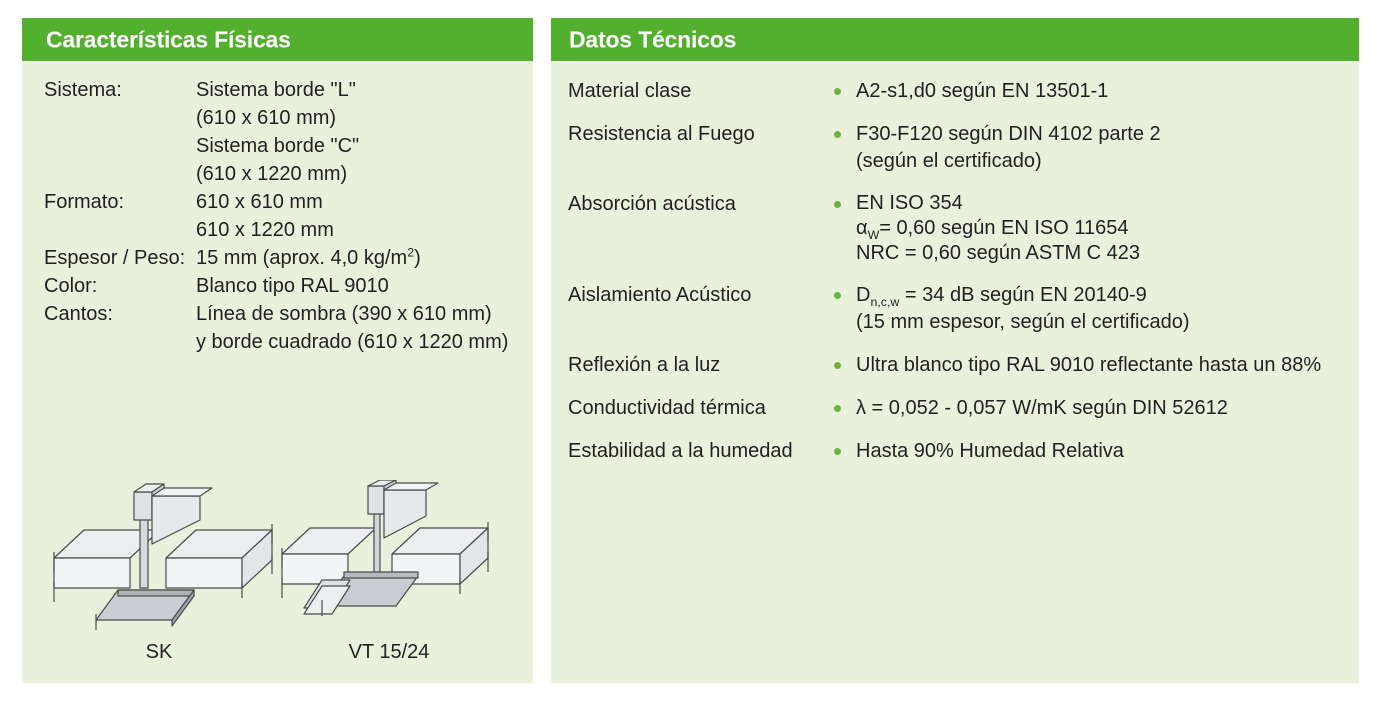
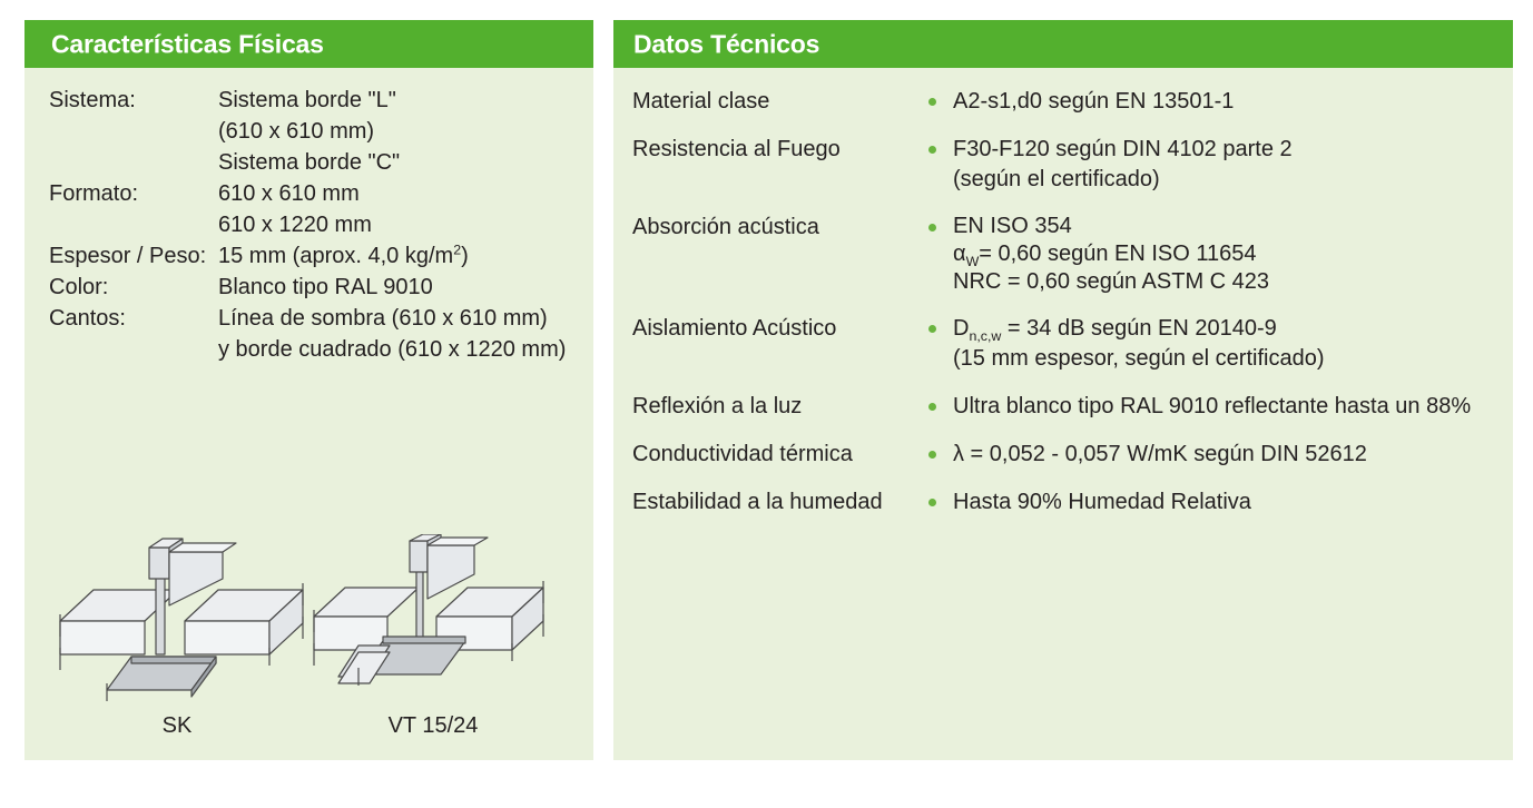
  Características Físicas
  Sistema:
  Sistema borde "L"
  (610 x 610 mm)
  Sistema borde "C"
- (610 x 1220 mm)
  Formato:
  610 x 610 mm
  610 x 1220 mm
  Espesor / Peso:
  15 mm (aprox. 4,0 kg/m2)
  Color:
  Blanco tipo RAL 9010
  Cantos:
- Línea de sombra (390 x 610 mm)
+ Línea de sombra (610 x 610 mm)
  y borde cuadrado (610 x 1220 mm)
  SK
  VT 15/24
  Datos Técnicos
  Material clase
  A2-s1,d0 según EN 13501-1
  Resistencia al Fuego
  F30-F120 según DIN 4102 parte 2
  (según el certificado)
  Absorción acústica
  EN ISO 354
  αW= 0,60 según EN ISO 11654
  NRC = 0,60 según ASTM C 423
  Aislamiento Acústico
  Dn,c,w = 34 dB según EN 20140-9
  (15 mm espesor, según el certificado)
  Reflexión a la luz
  Ultra blanco tipo RAL 9010 reflectante hasta un 88%
  Conductividad térmica
  λ = 0,052 - 0,057 W/mK según DIN 52612
  Estabilidad a la humedad
  Hasta 90% Humedad Relativa
